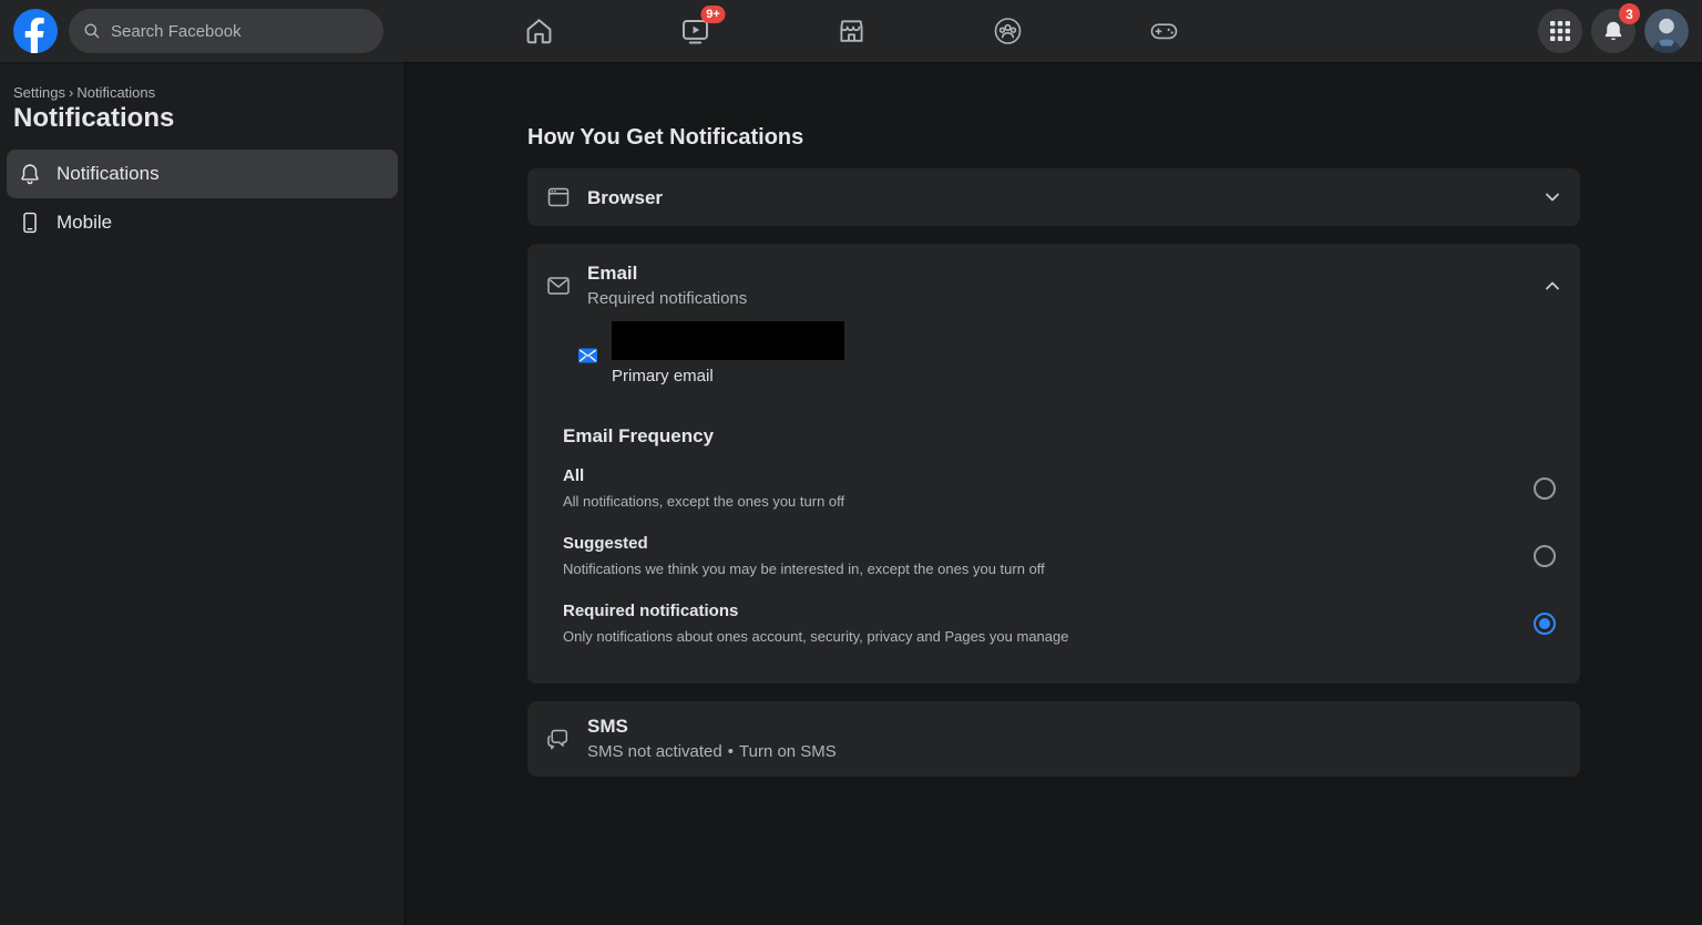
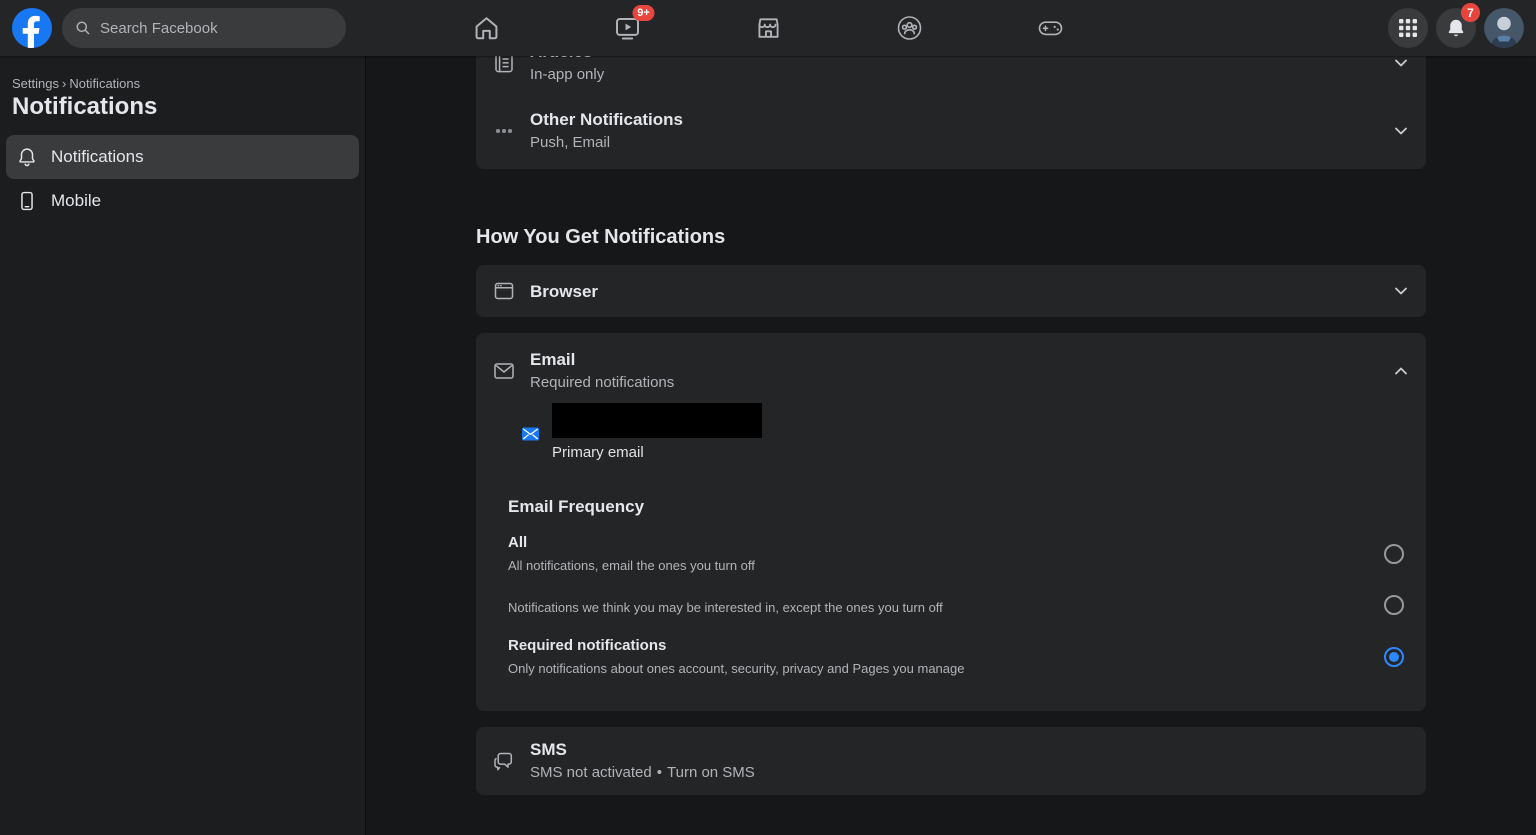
  Search Facebook
  9+
- 3
+ 7
  Settings › Notifications
  Notifications
  Notifications
  Mobile
+ In-app only
+ Other Notifications
+ Push, Email
  How You Get Notifications
  Browser
  Email
  Required notifications
  Primary email
  Email Frequency
  All
- All notifications, except the ones you turn off
+ All notifications, email the ones you turn off
- Suggested
  Notifications we think you may be interested in, except the ones you turn off
  Required notifications
  Only notifications about ones account, security, privacy and Pages you manage
  SMS
  SMS not activated • Turn on SMS
